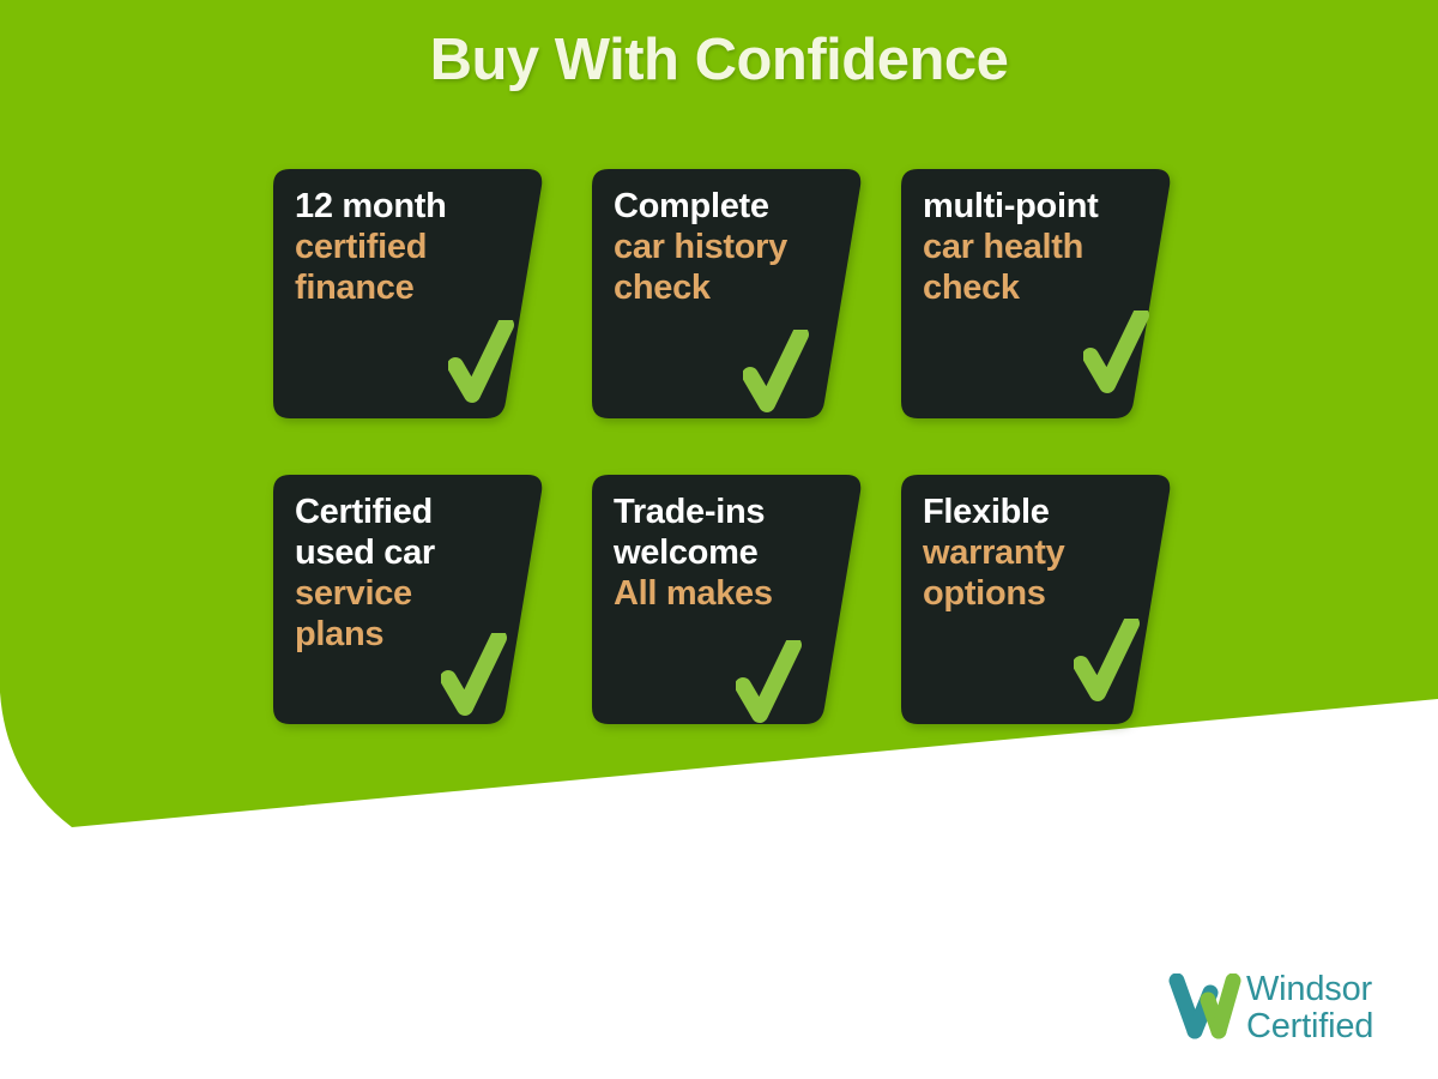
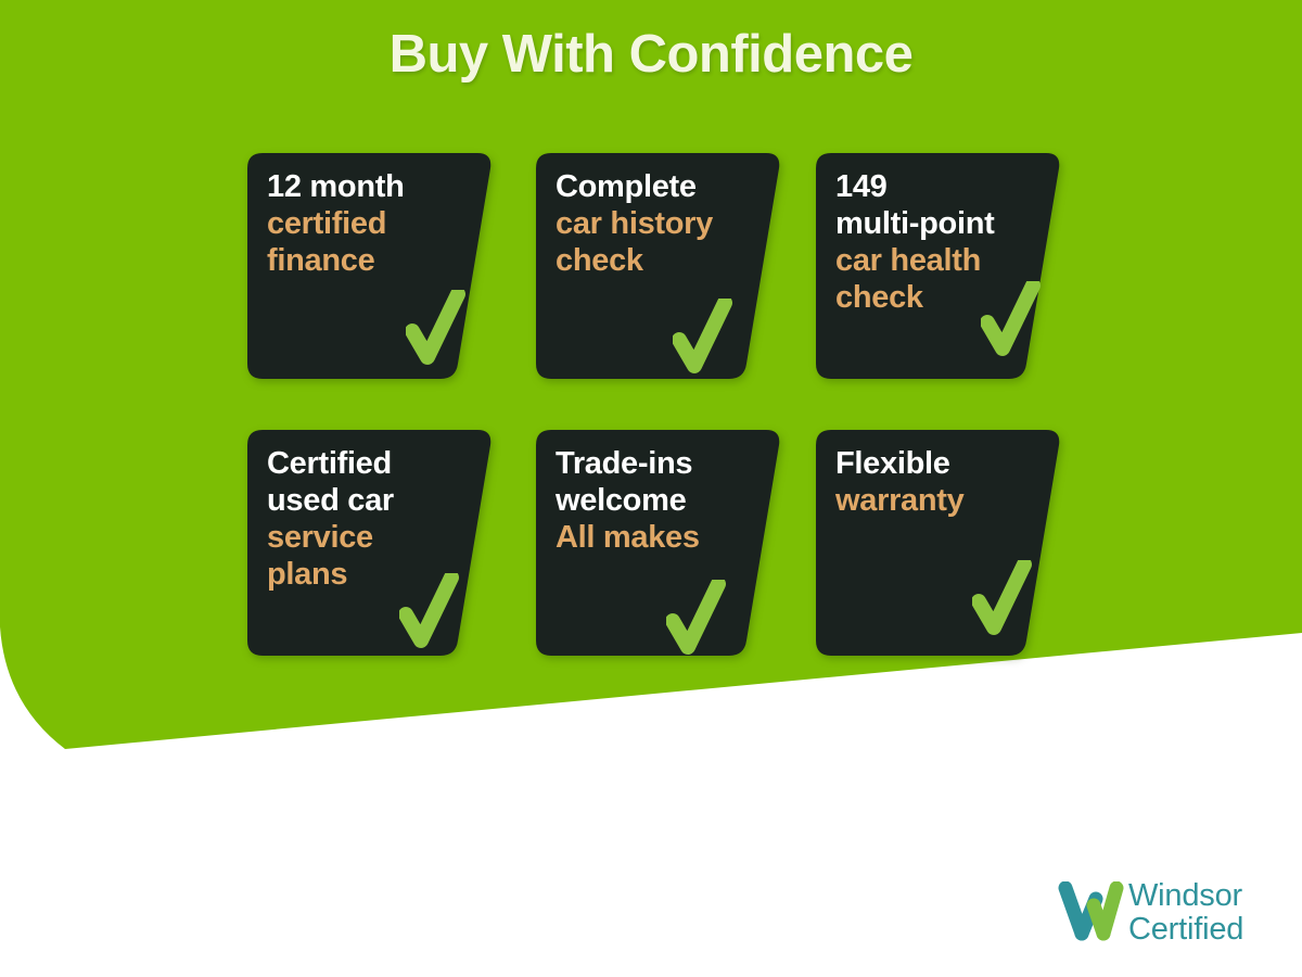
  Buy With Confidence
  12 month
  certified
  finance
  Complete
  car history
  check
+ 149
  multi-point
  car health
  check
  Certified
  used car
  service
  plans
  Trade-ins
  welcome
  All makes
  Flexible
  warranty
- options
  Windsor
  Certified
